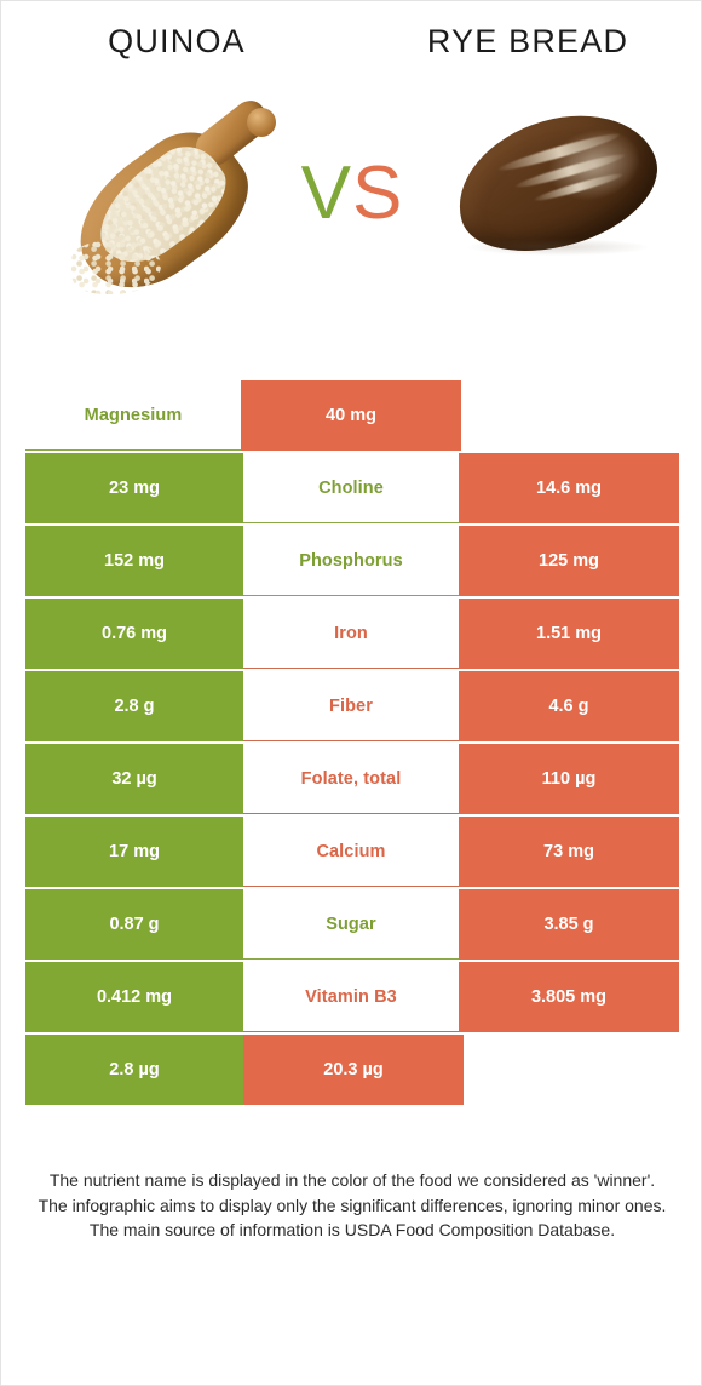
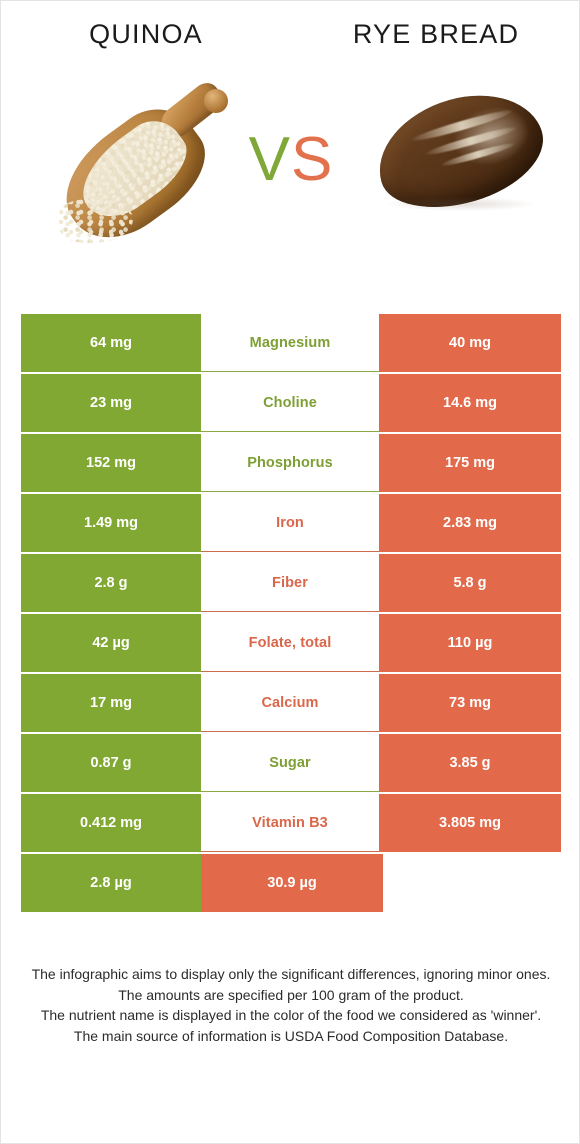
  QUINOA
  RYE BREAD
  VS
+ 64 mg
  Magnesium
  40 mg
  23 mg
  Choline
  14.6 mg
  152 mg
  Phosphorus
- 125 mg
+ 175 mg
- 0.76 mg
+ 1.49 mg
  Iron
- 1.51 mg
+ 2.83 mg
  2.8 g
  Fiber
- 4.6 g
+ 5.8 g
- 32 µg
+ 42 µg
  Folate, total
  110 µg
  17 mg
  Calcium
  73 mg
  0.87 g
  Sugar
  3.85 g
  0.412 mg
  Vitamin B3
  3.805 mg
  2.8 µg
- 20.3 µg
+ 30.9 µg
- The nutrient name is displayed in the color of the food we considered as 'winner'.
+ The infographic aims to display only the significant differences, ignoring minor ones.
+ The amounts are specified per 100 gram of the product.
- The infographic aims to display only the significant differences, ignoring minor ones.
+ The nutrient name is displayed in the color of the food we considered as 'winner'.
  The main source of information is USDA Food Composition Database.
